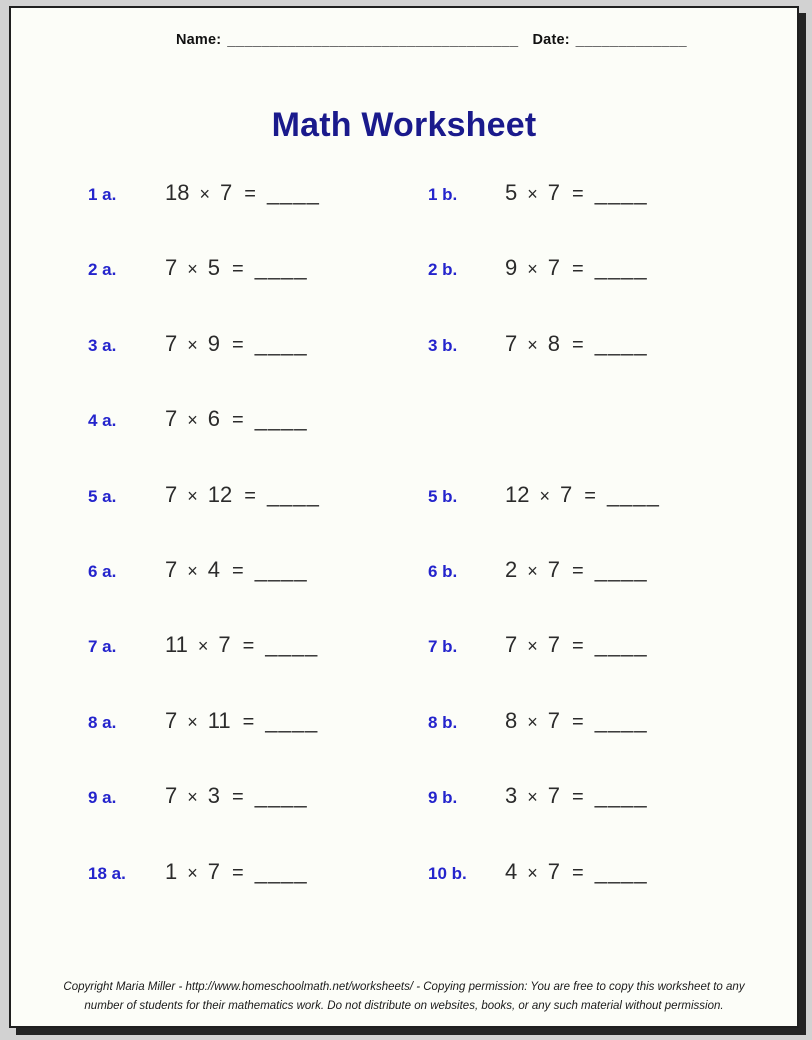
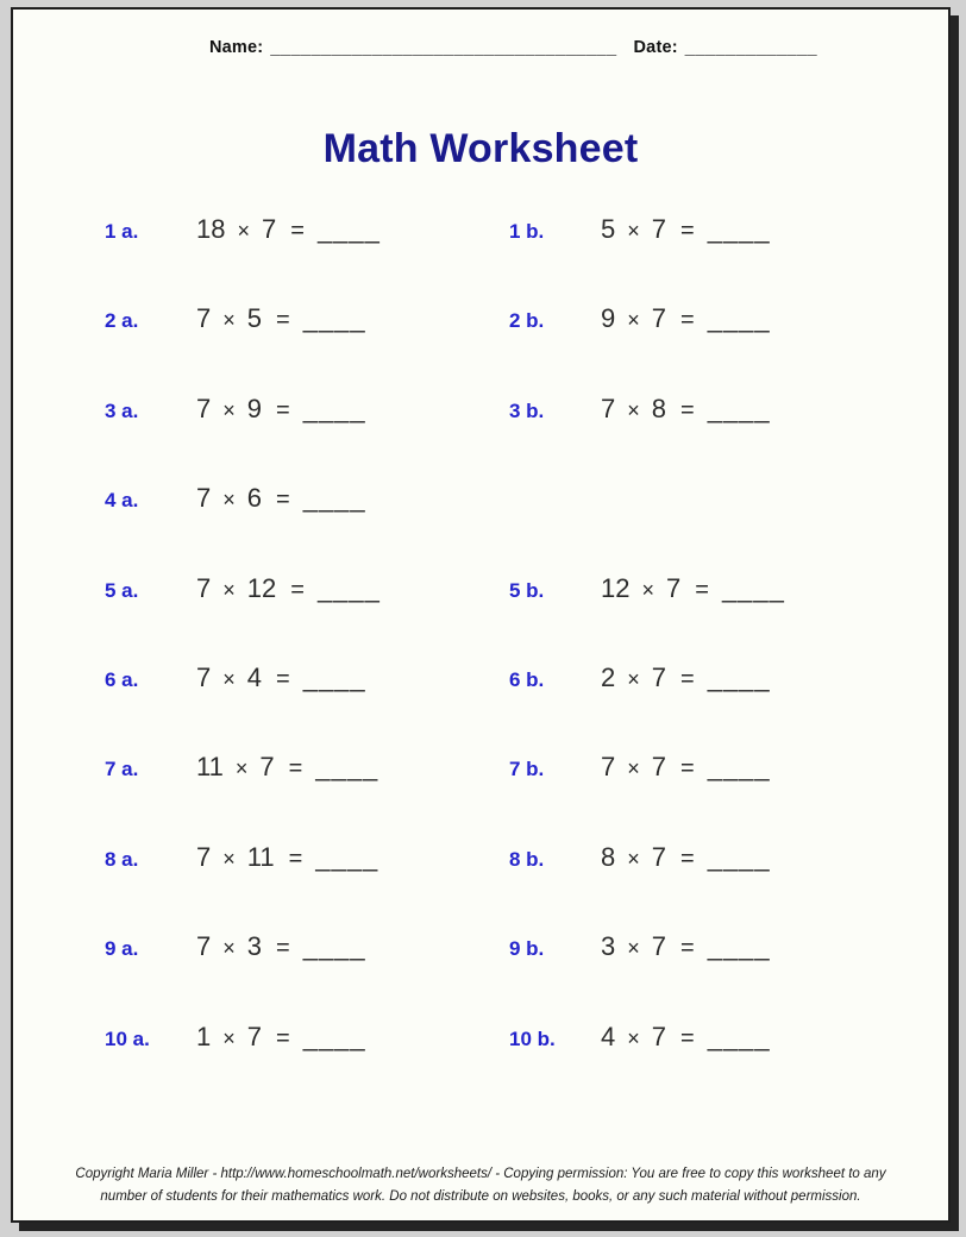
  Name: __________________________________ Date: _____________
  Math Worksheet
  1 a.
  18 × 7 = ____
  1 b.
  5 × 7 = ____
  2 a.
  7 × 5 = ____
  2 b.
  9 × 7 = ____
  3 a.
  7 × 9 = ____
  3 b.
  7 × 8 = ____
  4 a.
  7 × 6 = ____
  5 a.
  7 × 12 = ____
  5 b.
  12 × 7 = ____
  6 a.
  7 × 4 = ____
  6 b.
  2 × 7 = ____
  7 a.
  11 × 7 = ____
  7 b.
  7 × 7 = ____
  8 a.
  7 × 11 = ____
  8 b.
  8 × 7 = ____
  9 a.
  7 × 3 = ____
  9 b.
  3 × 7 = ____
- 18 a.
+ 10 a.
  1 × 7 = ____
  10 b.
  4 × 7 = ____
  Copyright Maria Miller - http://www.homeschoolmath.net/worksheets/ - Copying permission: You are free to copy this worksheet to any
  number of students for their mathematics work. Do not distribute on websites, books, or any such material without permission.
